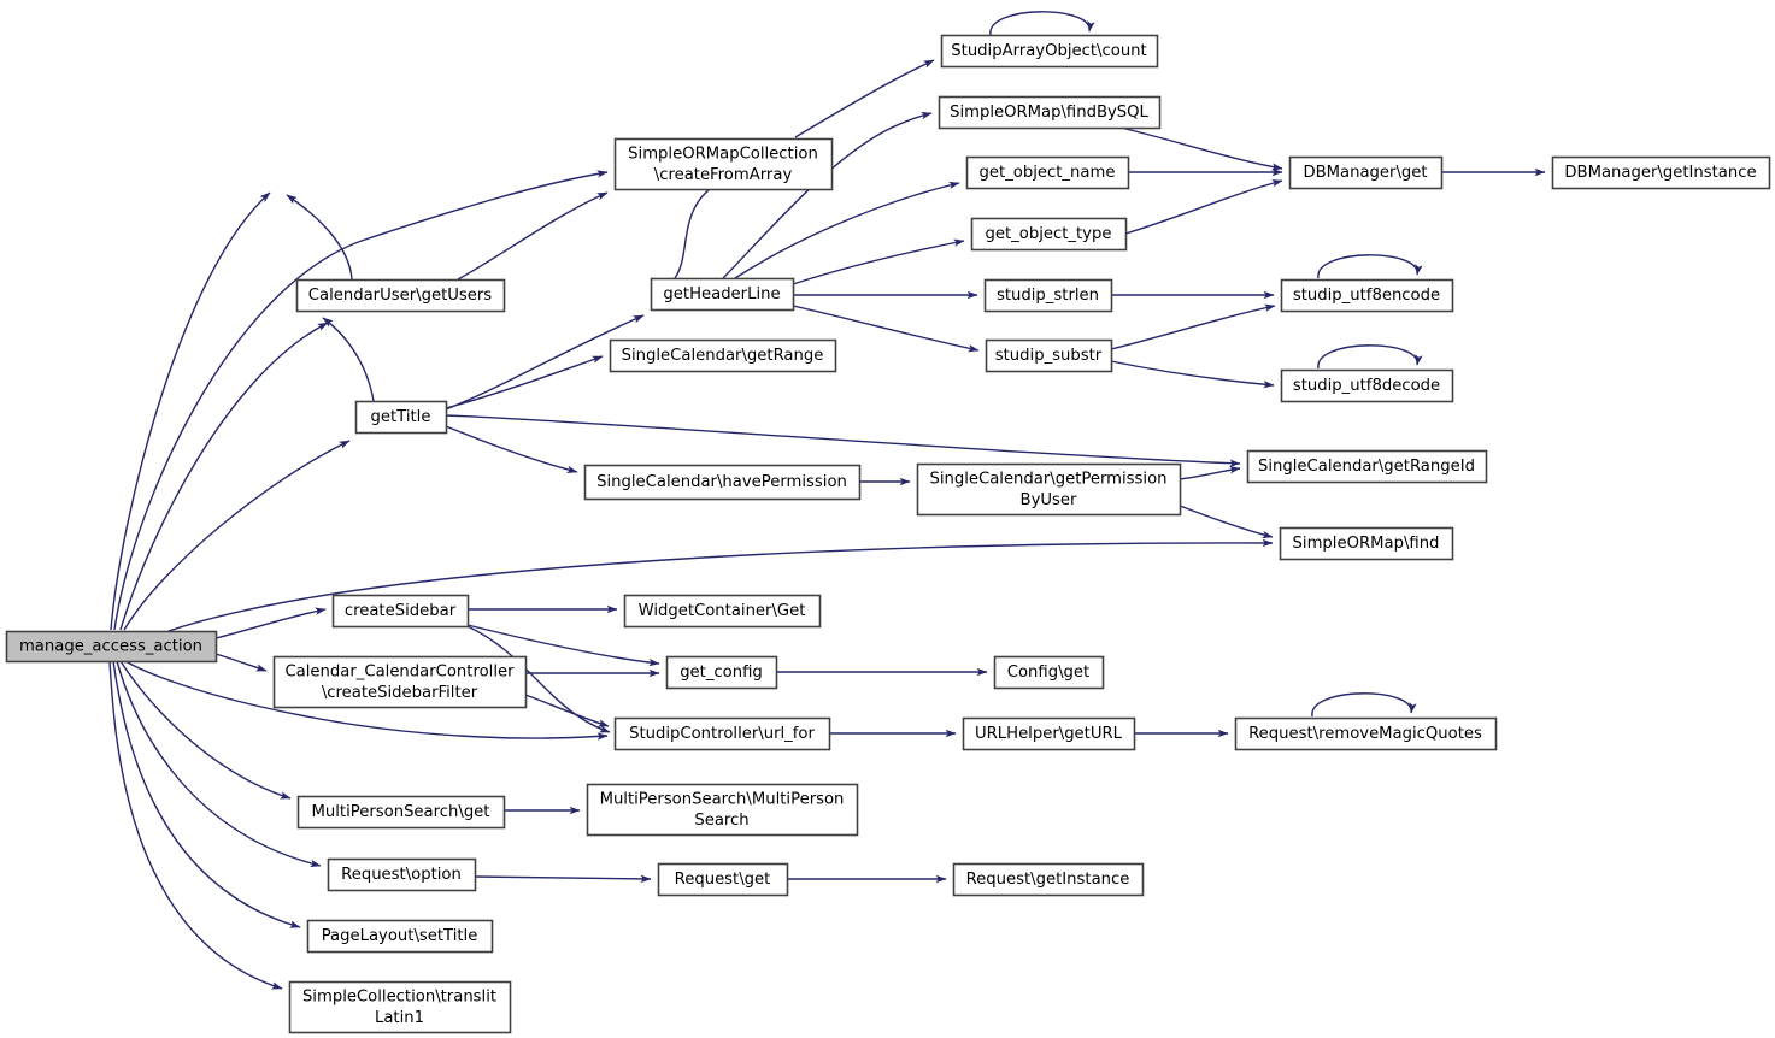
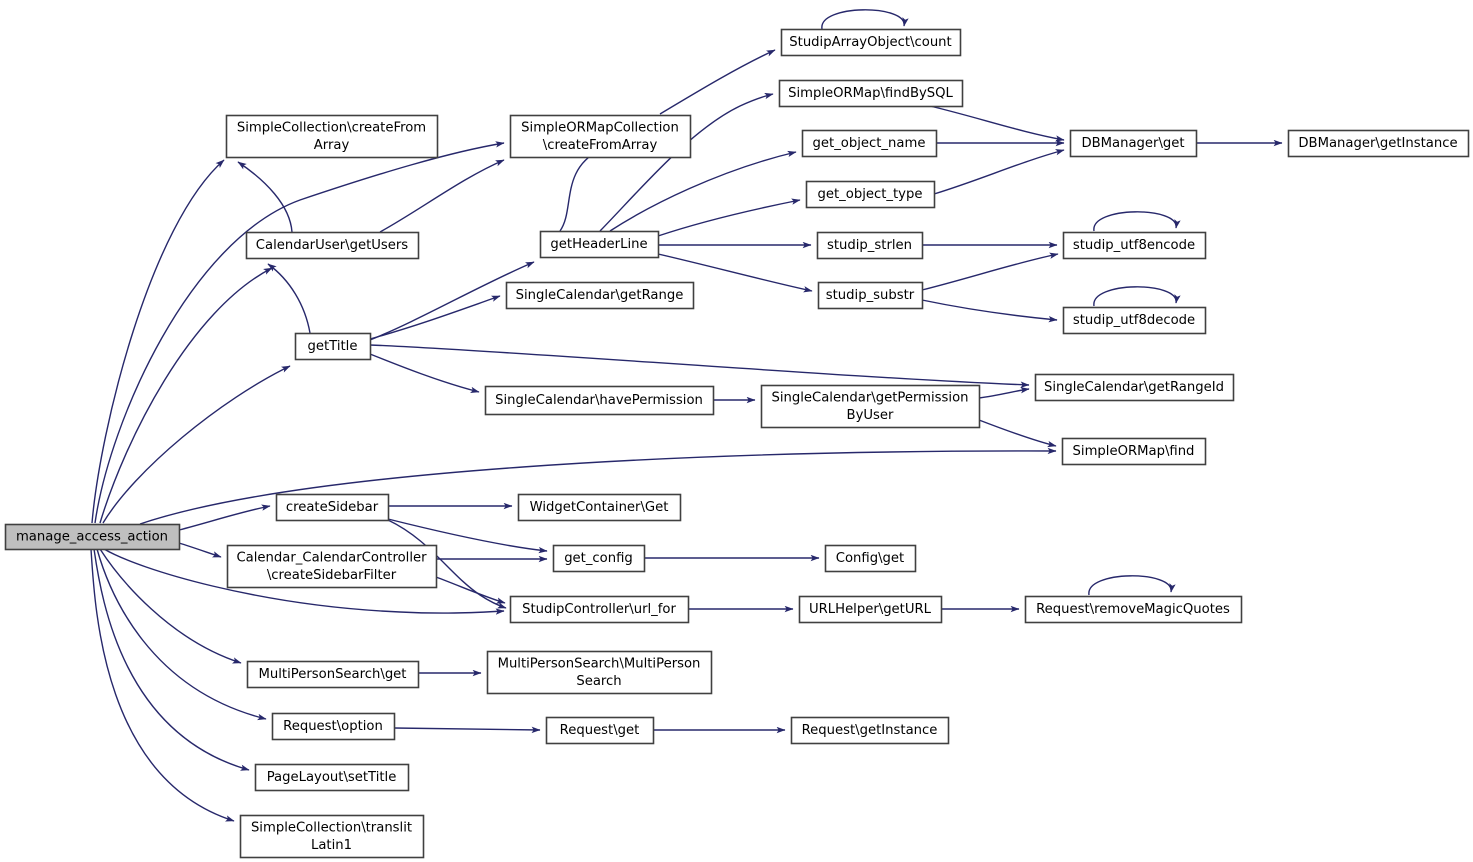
  manage_access_action
+ SimpleCollection\createFrom
+ Array
  CalendarUser\getUsers
  getTitle
  createSidebar
  Calendar_CalendarController
  \createSidebarFilter
  MultiPersonSearch\get
  Request\option
  PageLayout\setTitle
  SimpleCollection\translit
  Latin1
  SimpleORMapCollection
  \createFromArray
  getHeaderLine
  SingleCalendar\getRange
  SingleCalendar\havePermission
  WidgetContainer\Get
  get_config
  StudipController\url_for
  MultiPersonSearch\MultiPerson
  Search
  Request\get
  StudipArrayObject\count
  SimpleORMap\findBySQL
  get_object_name
  get_object_type
  studip_strlen
  studip_substr
  SingleCalendar\getPermission
  ByUser
  Config\get
  URLHelper\getURL
  Request\getInstance
  DBManager\get
  studip_utf8encode
  studip_utf8decode
  SingleCalendar\getRangeId
  SimpleORMap\find
  Request\removeMagicQuotes
  DBManager\getInstance
